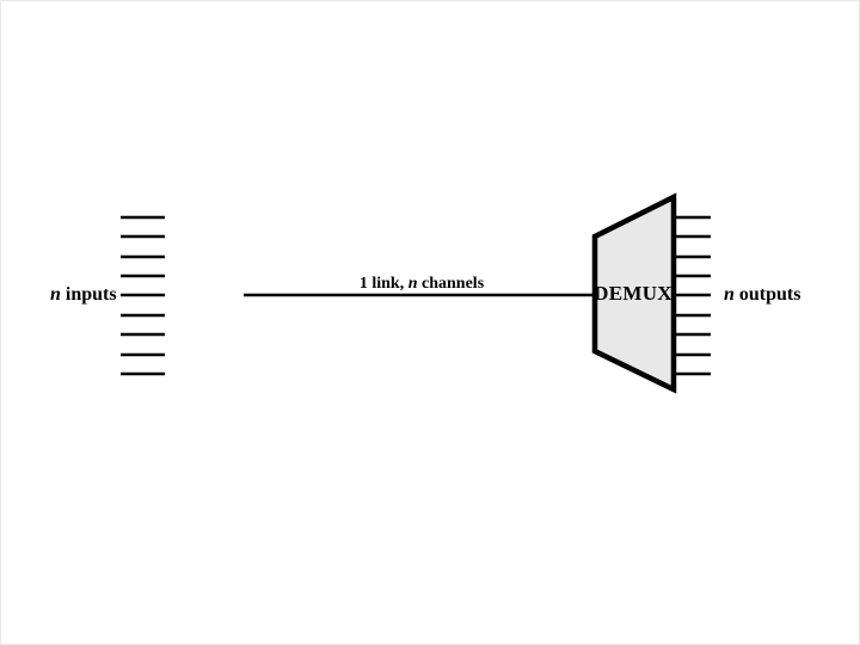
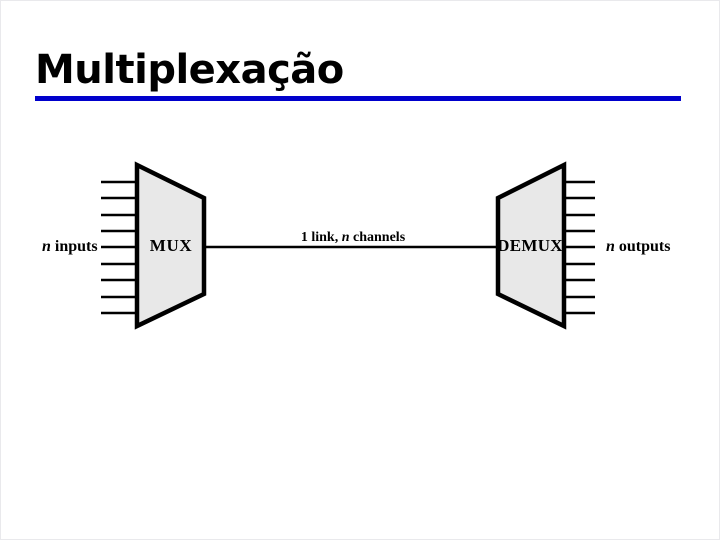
+ Multiplexação
+ MUX
  n inputs
  1 link, n channels
  DEMUX
  n outputs
